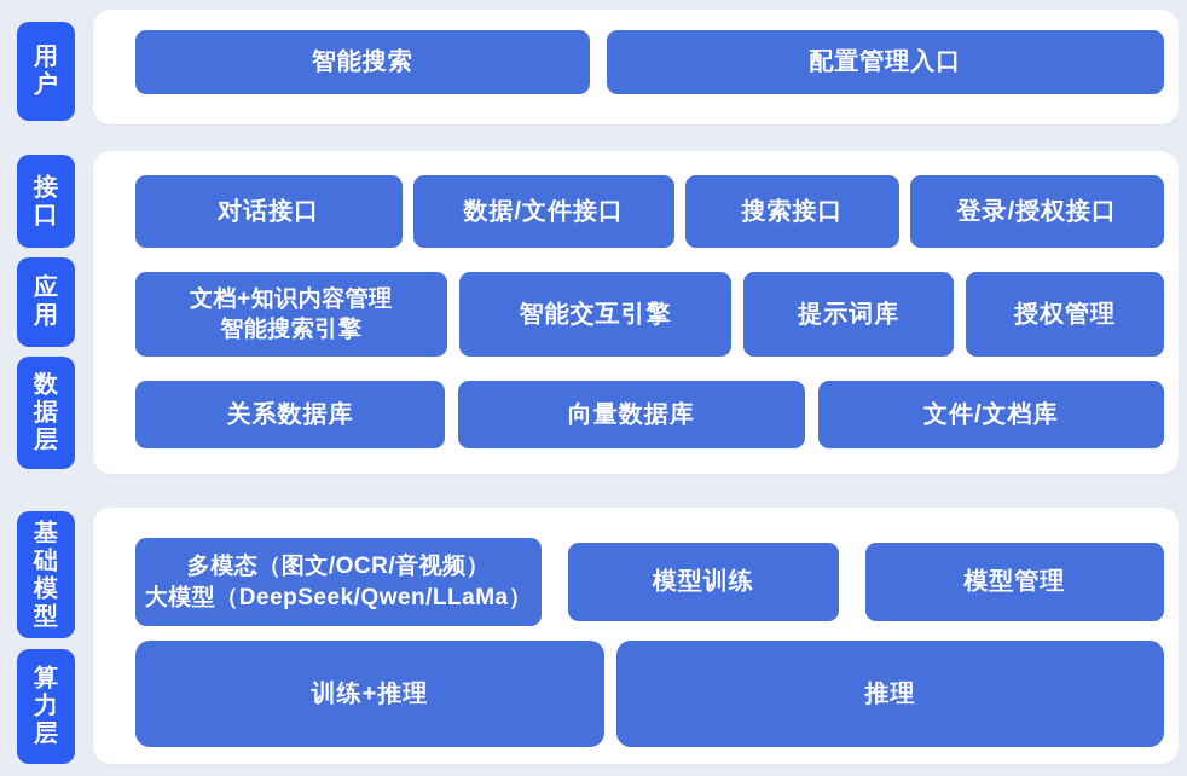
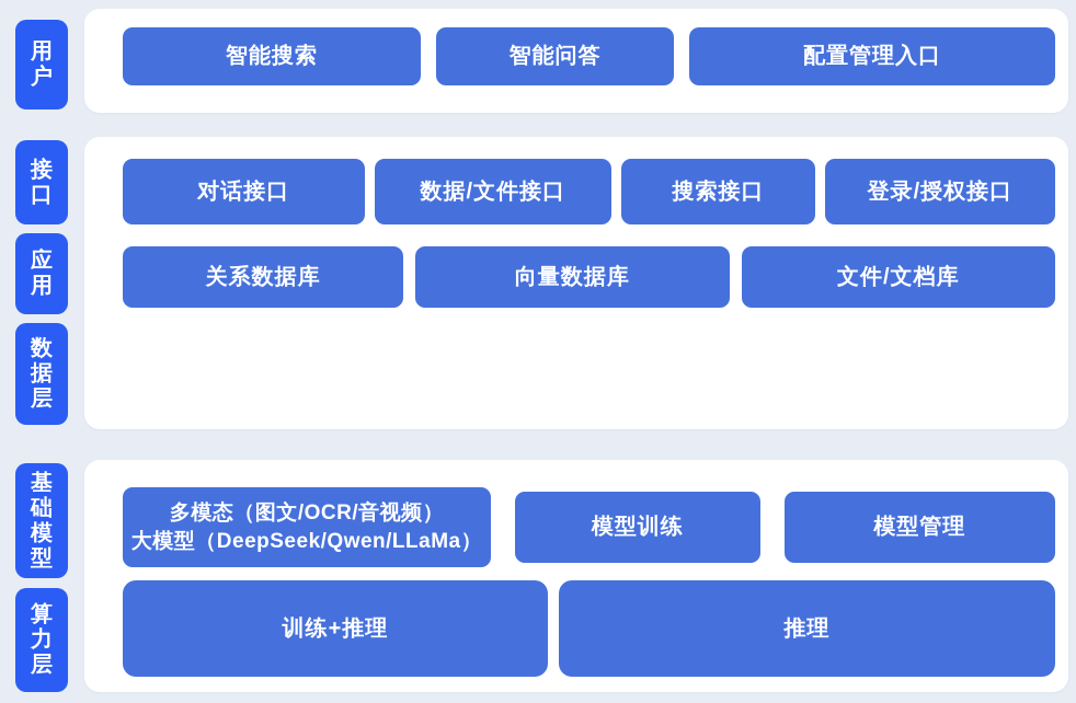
  用户
  智能搜索
+ 智能问答
  配置管理入口
  接口
  应用
  数据层
  对话接口
  数据/文件接口
  搜索接口
  登录/授权接口
- 文档+知识内容管理
- 智能搜索引擎
- 智能交互引擎
- 提示词库
- 授权管理
  关系数据库
  向量数据库
  文件/文档库
  基础模型
  算力层
  多模态（图文/OCR/音视频）
  大模型（DeepSeek/Qwen/LLaMa）
  模型训练
  模型管理
  训练+推理
  推理
